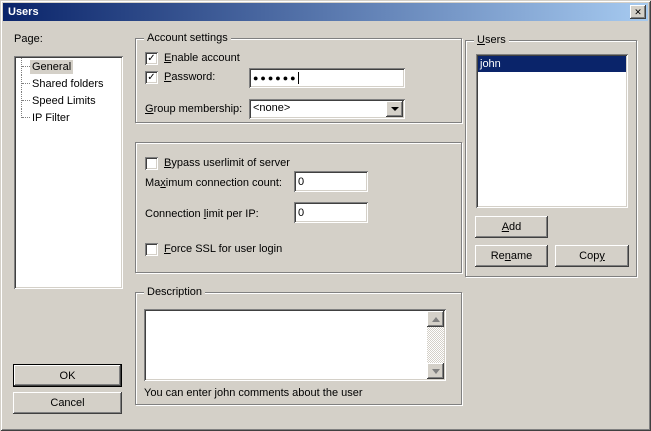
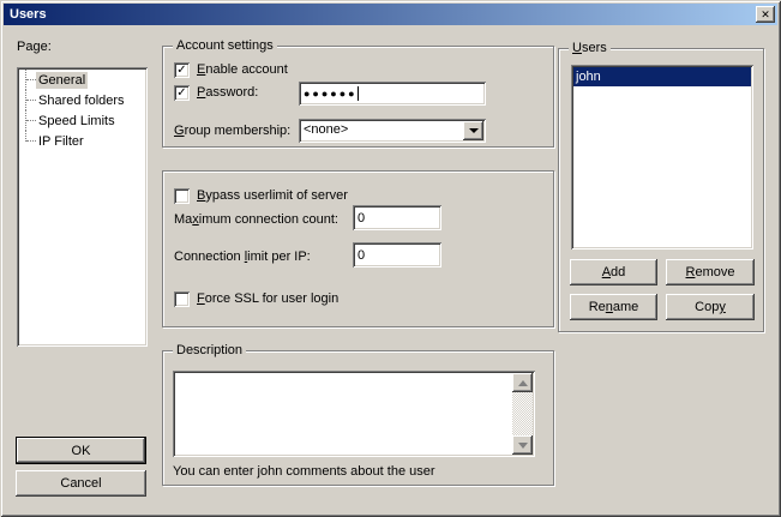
  Users
  ✕
  Page:
  General
  Shared folders
  Speed Limits
  IP Filter
  Account settings
  ✓
  Enable account
  ✓
  Password:
  ●●●●●●
  Group membership:
  <none>
  Bypass userlimit of server
  Maximum connection count:
  0
  Connection limit per IP:
  0
  Force SSL for user login
  Description
  You can enter john comments about the user
  Users
  john
  A
  dd
+ R
+ emove
  Re
  n
  ame
  Cop
  y
  OK
  Cancel
